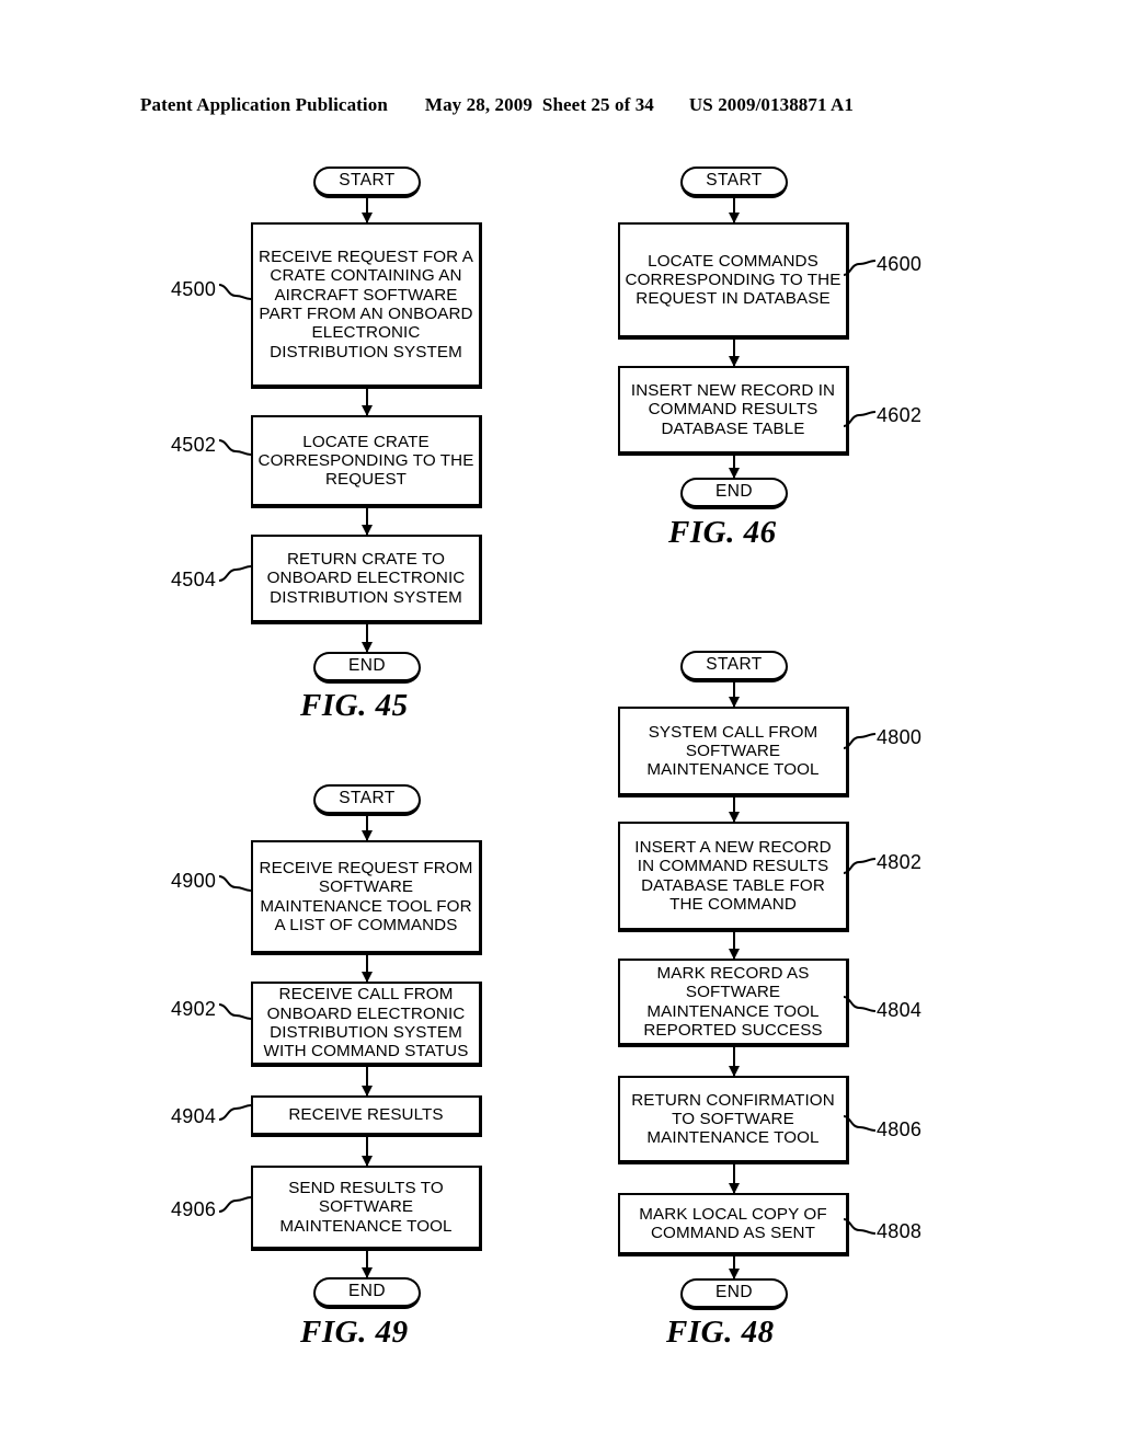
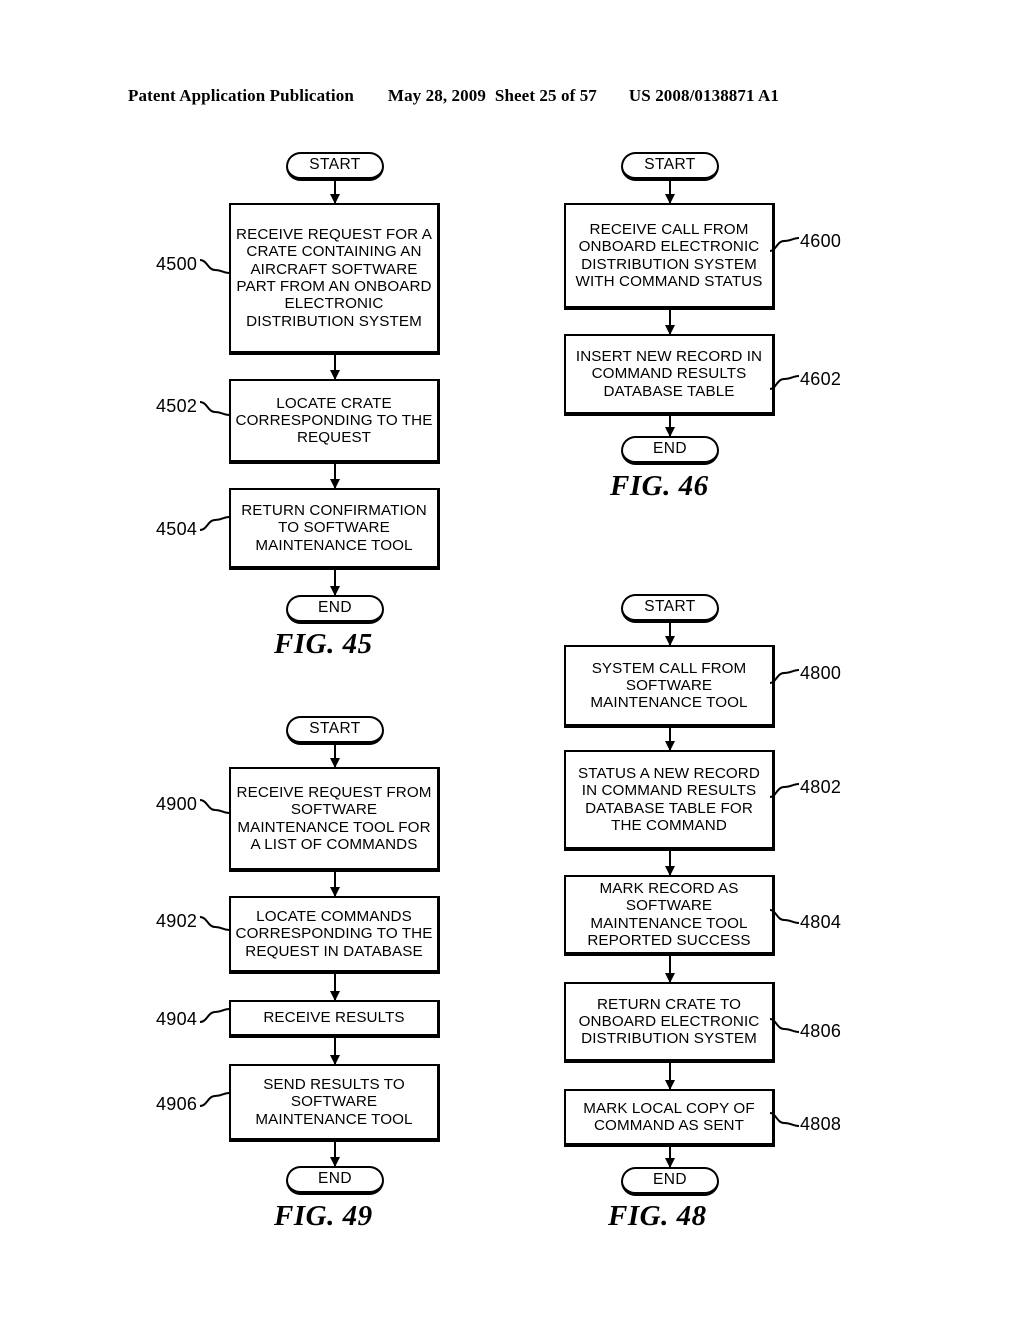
  Patent Application Publication
  May 28, 2009
- Sheet 25 of 34
+ Sheet 25 of 57
- US 2009/0138871 A1
+ US 2008/0138871 A1
  START
  RECEIVE REQUEST FOR A CRATE CONTAINING AN AIRCRAFT SOFTWARE PART FROM AN ONBOARD ELECTRONIC DISTRIBUTION SYSTEM
  4500
  LOCATE CRATE CORRESPONDING TO THE REQUEST
  4502
- RETURN CRATE TO ONBOARD ELECTRONIC DISTRIBUTION SYSTEM
+ RETURN CONFIRMATION TO SOFTWARE MAINTENANCE TOOL
  4504
  END
  FIG. 45
  START
- LOCATE COMMANDS CORRESPONDING TO THE REQUEST IN DATABASE
+ RECEIVE CALL FROM ONBOARD ELECTRONIC DISTRIBUTION SYSTEM WITH COMMAND STATUS
  4600
  INSERT NEW RECORD IN COMMAND RESULTS DATABASE TABLE
  4602
  END
  FIG. 46
  START
  RECEIVE REQUEST FROM SOFTWARE MAINTENANCE TOOL FOR A LIST OF COMMANDS
  4900
- RECEIVE CALL FROM ONBOARD ELECTRONIC DISTRIBUTION SYSTEM WITH COMMAND STATUS
+ LOCATE COMMANDS CORRESPONDING TO THE REQUEST IN DATABASE
  4902
  RECEIVE RESULTS
  4904
  SEND RESULTS TO SOFTWARE MAINTENANCE TOOL
  4906
  END
  FIG. 49
  START
  SYSTEM CALL FROM SOFTWARE MAINTENANCE TOOL
  4800
- INSERT A NEW RECORD IN COMMAND RESULTS DATABASE TABLE FOR THE COMMAND
+ STATUS A NEW RECORD IN COMMAND RESULTS DATABASE TABLE FOR THE COMMAND
  4802
  MARK RECORD AS SOFTWARE MAINTENANCE TOOL REPORTED SUCCESS
  4804
- RETURN CONFIRMATION TO SOFTWARE MAINTENANCE TOOL
+ RETURN CRATE TO ONBOARD ELECTRONIC DISTRIBUTION SYSTEM
  4806
  MARK LOCAL COPY OF COMMAND AS SENT
  4808
  END
  FIG. 48
